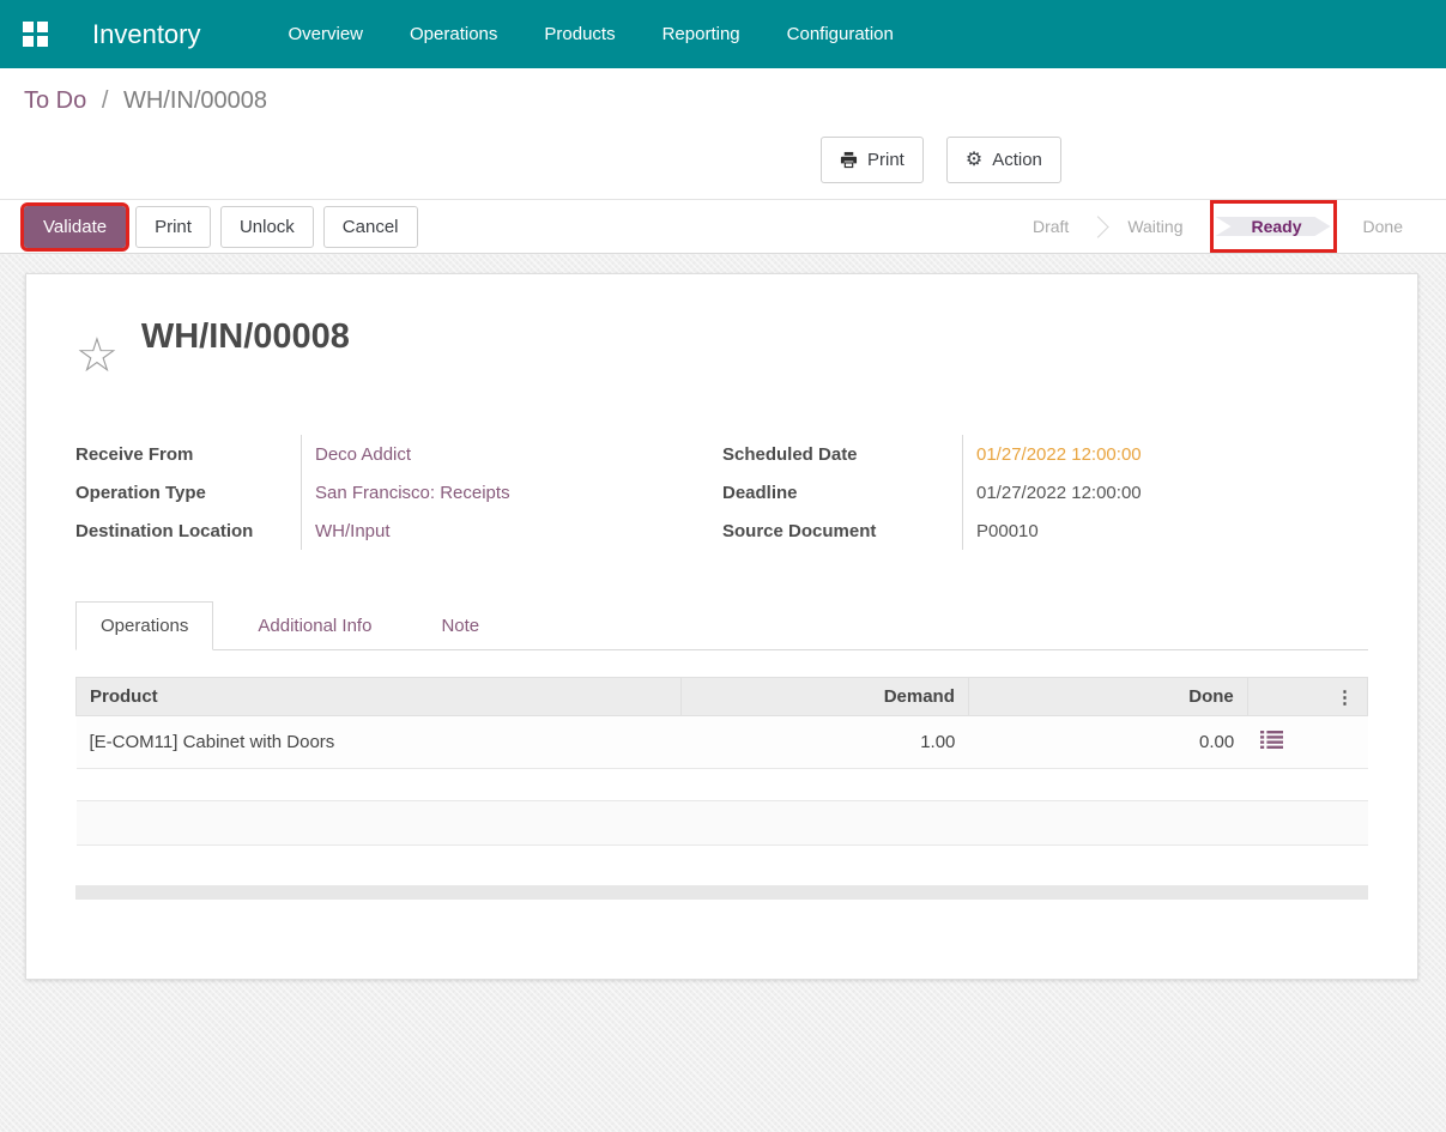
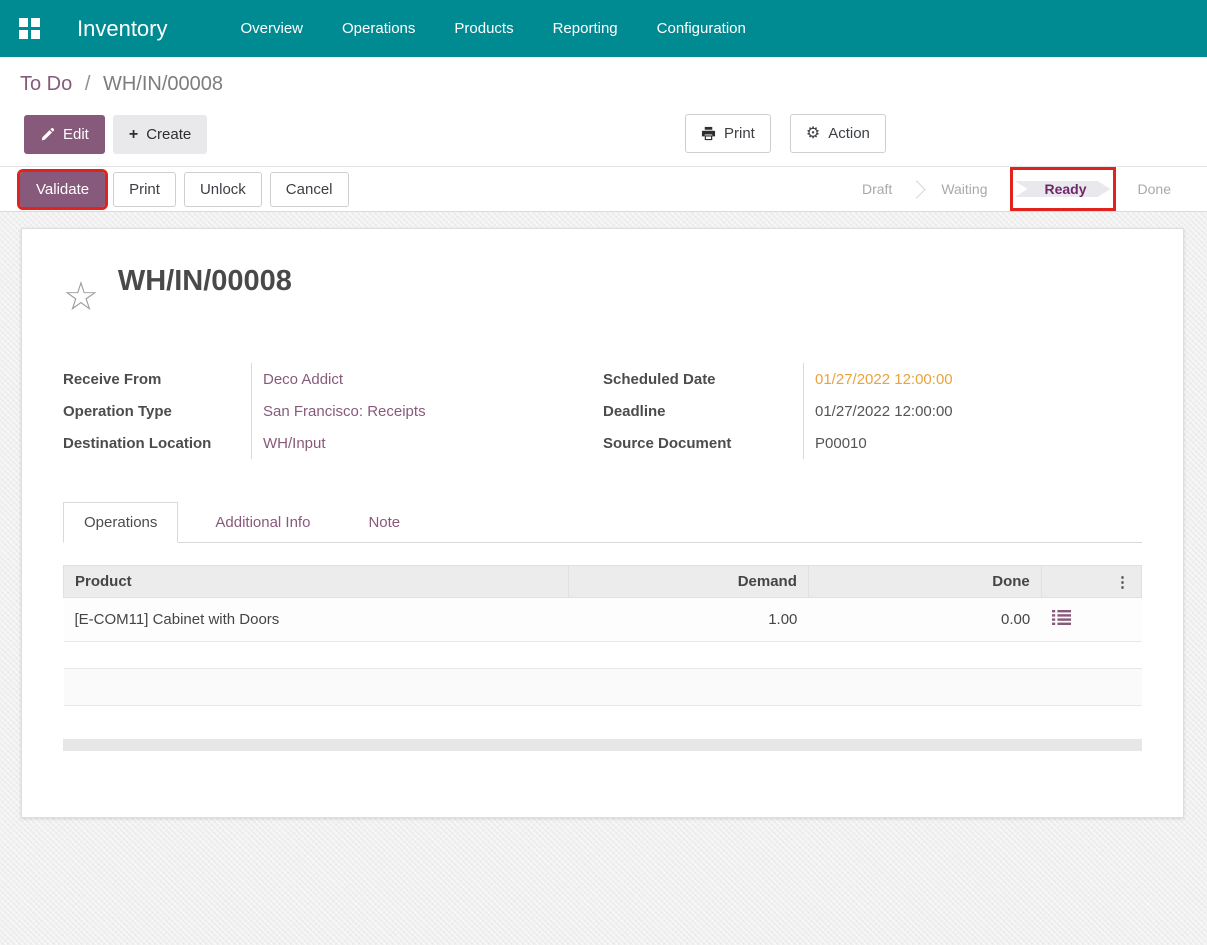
  Inventory
  Overview
  Operations
  Products
  Reporting
  Configuration
  To Do / WH/IN/00008
+ Edit
+ +
+ Create
  Print
  ⚙
  Action
  Validate
  Print
  Unlock
  Cancel
  Draft
  Waiting
  Ready
  Done
  ☆
  WH/IN/00008
  Receive From
  Deco Addict
  Operation Type
  San Francisco: Receipts
  Destination Location
  WH/Input
  Scheduled Date
  01/27/2022 12:00:00
  Deadline
  01/27/2022 12:00:00
  Source Document
  P00010
  Operations
  Additional Info
  Note
  Product	Demand	Done	⋮
  [E-COM11] Cabinet with Doors	1.00	0.00
